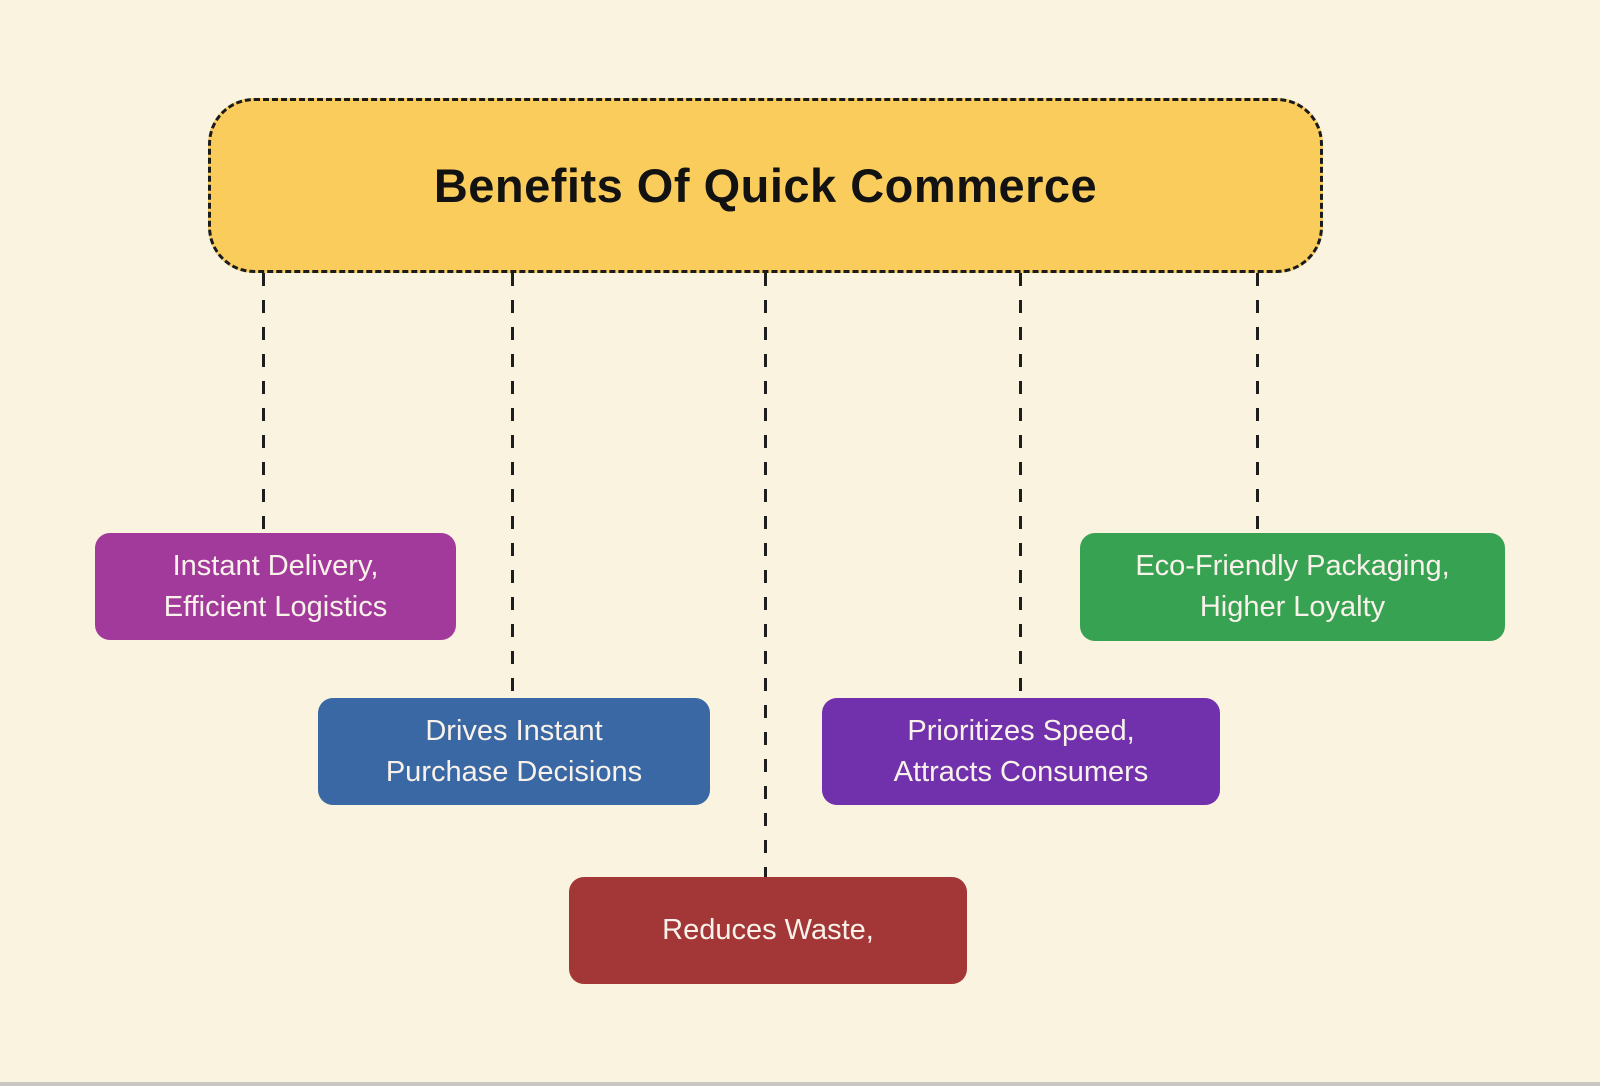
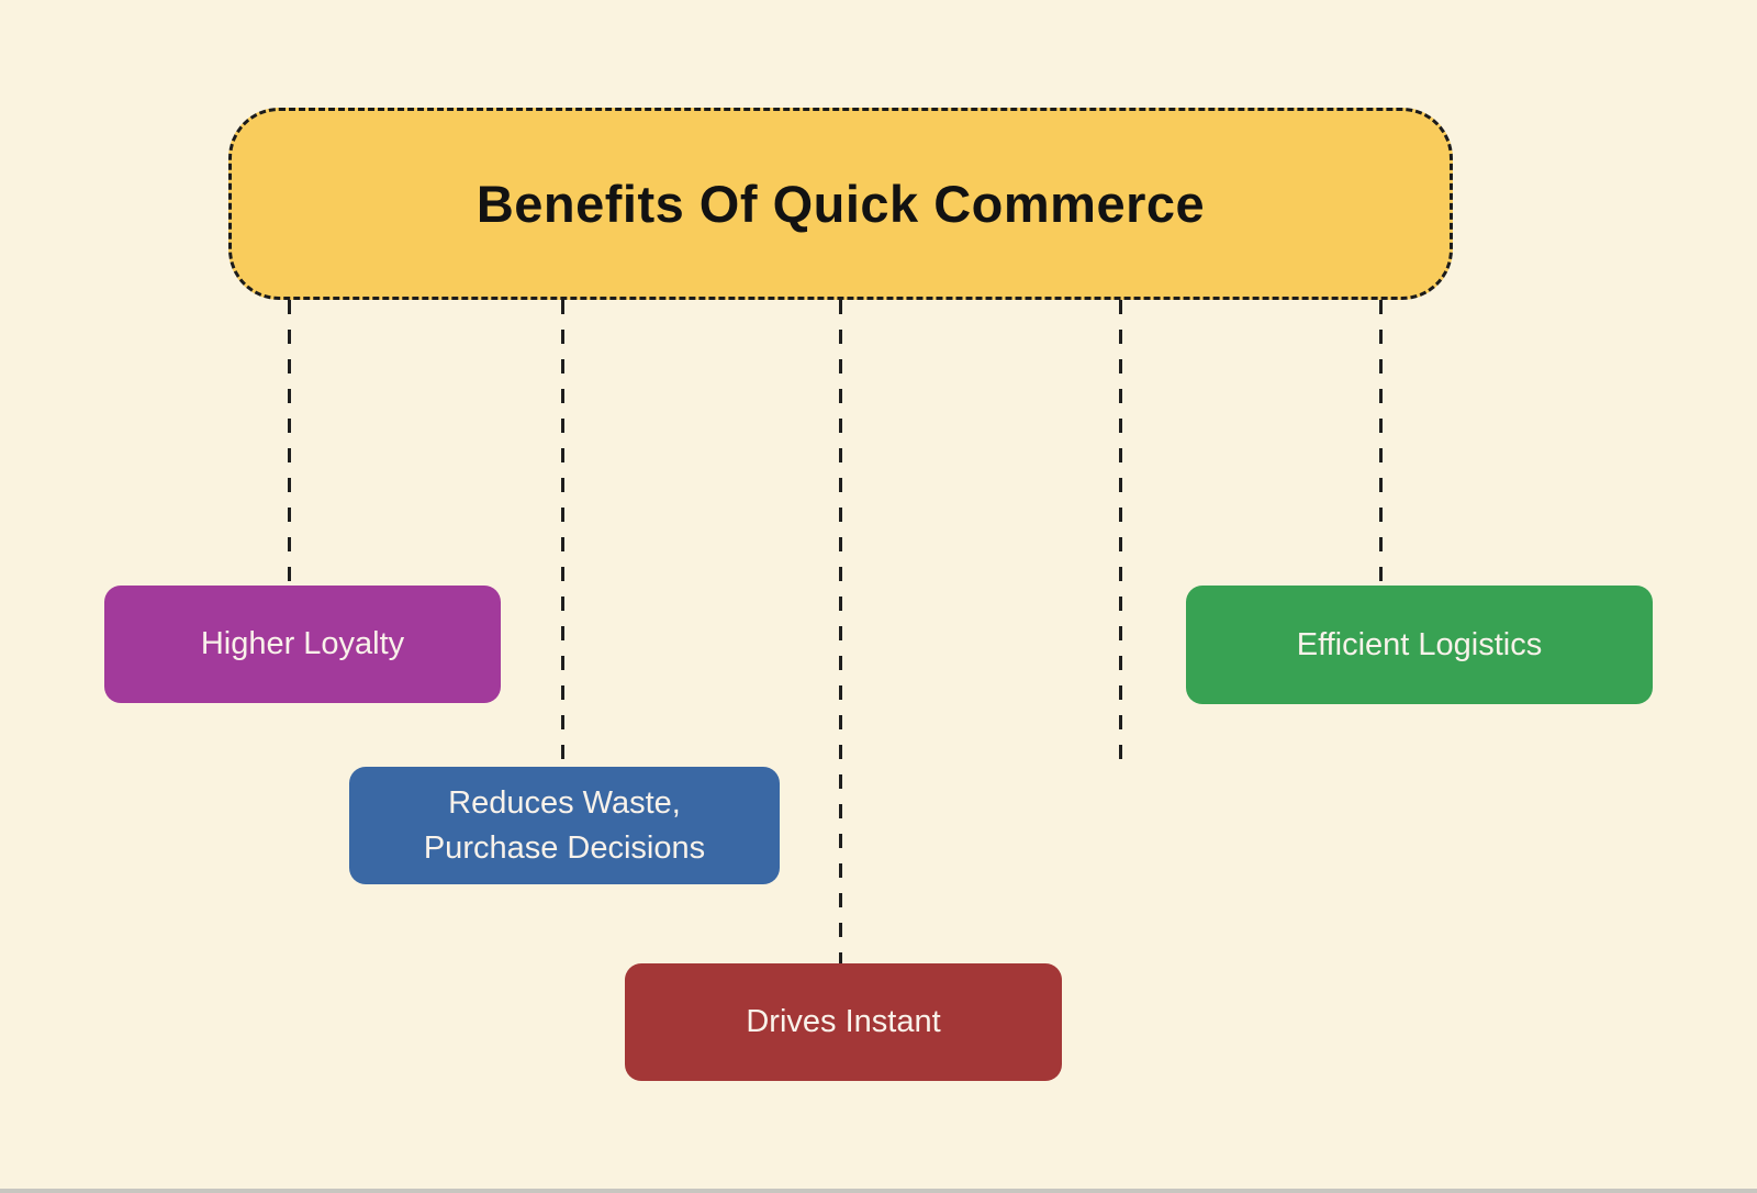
  Benefits Of Quick Commerce
- Instant Delivery,
- Efficient Logistics
+ Higher Loyalty
- Drives Instant
+ Reduces Waste,
  Purchase Decisions
- Reduces Waste,
+ Drives Instant
- Prioritizes Speed,
- Attracts Consumers
- Eco-Friendly Packaging,
- Higher Loyalty
+ Efficient Logistics
